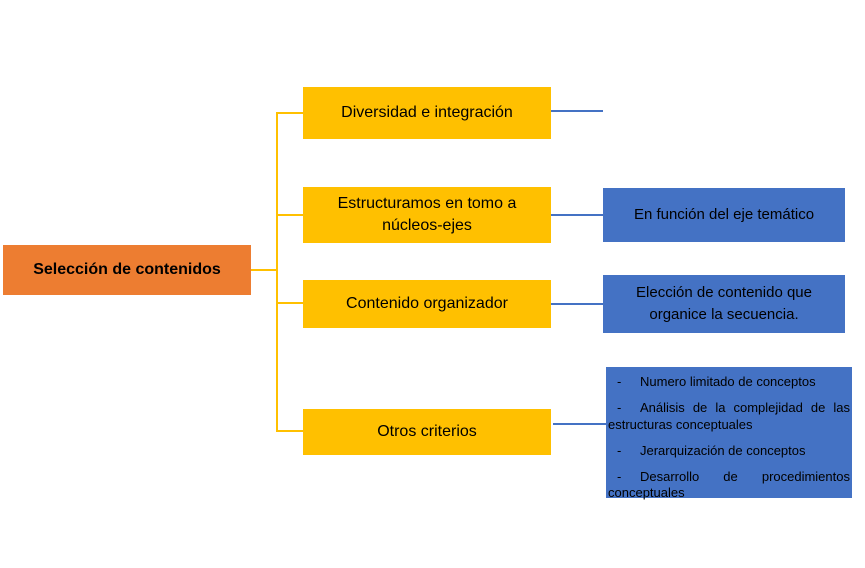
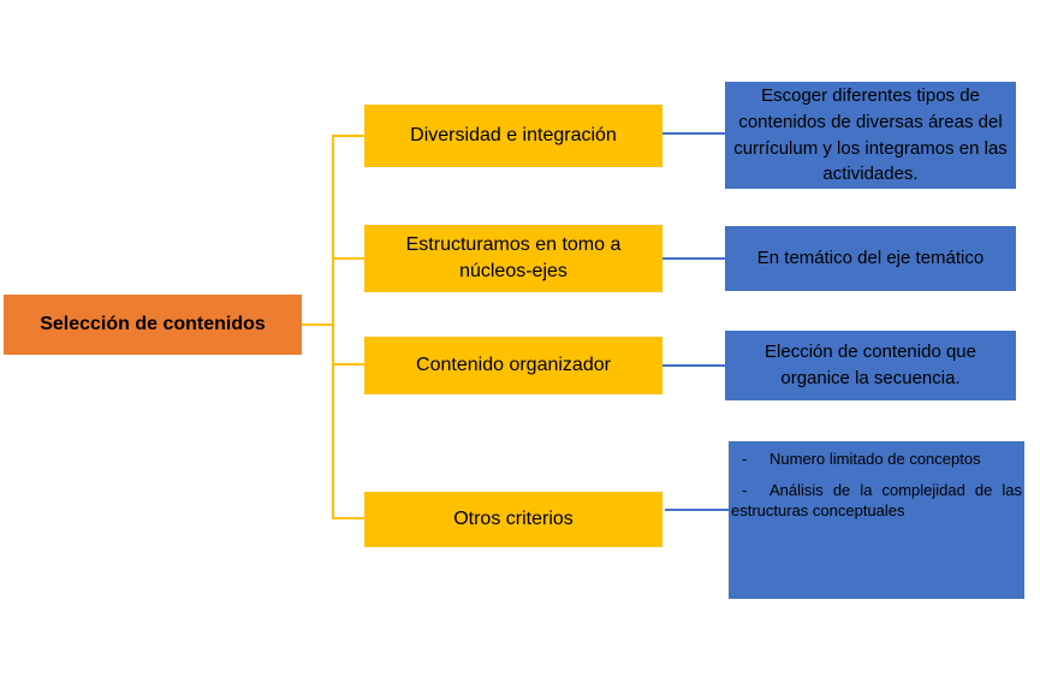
  Selección de contenidos
  Diversidad e integración
  Estructuramos en tomo a núcleos-ejes
  Contenido organizador
  Otros criterios
+ Escoger diferentes tipos de contenidos de diversas áreas del currículum y los integramos en las actividades.
- En función del eje temático
+ En temático del eje temático
  Elección de contenido que organice la secuencia.
  - Numero limitado de conceptos
  - Análisis de la complejidad de las estructuras conceptuales
- - Jerarquización de conceptos
- - Desarrollo de procedimientos conceptuales
